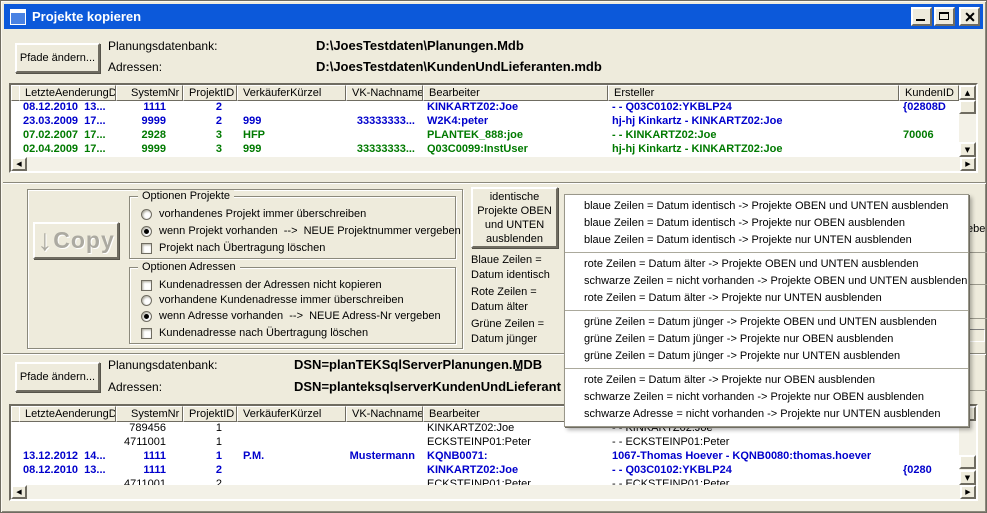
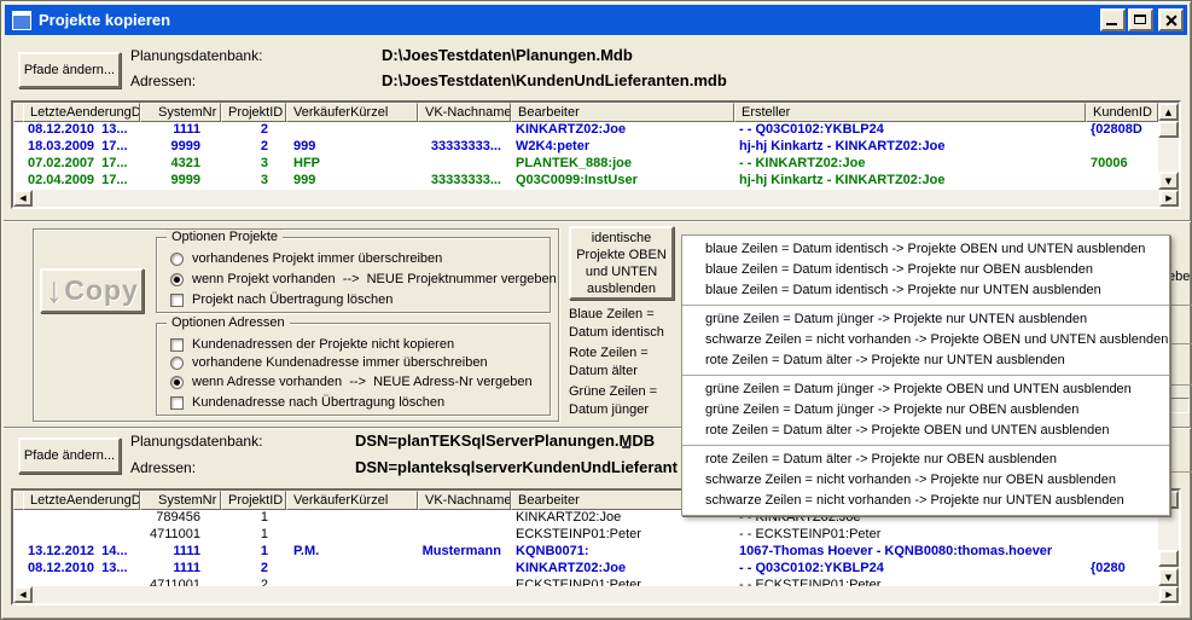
  Projekte kopieren
  Pfade ändern...
  Planungsdatenbank:
  Adressen:
  D:\JoesTestdaten\Planungen.Mdb
  D:\JoesTestdaten\KundenUndLieferanten.mdb
  LetzteAenderungD
  SystemNr
  ProjektID
  VerkäuferKürzel
  VK-Nachname
  Bearbeiter
  Ersteller
  KundenID
  08.12.2010 13...
  1111
  2
  KINKARTZ02:Joe
  - - Q03C0102:YKBLP24
  {02808D
- 23.03.2009 17...
+ 18.03.2009 17...
  9999
  2
  999
  33333333...
  W2K4:peter
  hj-hj Kinkartz - KINKARTZ02:Joe
  07.02.2007 17...
- 2928
+ 4321
  3
  HFP
  PLANTEK_888:joe
  - - KINKARTZ02:Joe
  70006
  02.04.2009 17...
  9999
  3
  999
  33333333...
  Q03C0099:InstUser
  hj-hj Kinkartz - KINKARTZ02:Joe
  ▲
  ▼
  ◀
  ▶
  ↓
  Copy
  Optionen Projekte
  vorhandenes Projekt immer überschreiben
  wenn Projekt vorhanden --> NEUE Projektnummer vergeben
  Projekt nach Übertragung löschen
  Optionen Adressen
- Kundenadressen der Adressen nicht kopieren
+ Kundenadressen der Projekte nicht kopieren
  vorhandene Kundenadresse immer überschreiben
  wenn Adresse vorhanden --> NEUE Adress-Nr vergeben
  Kundenadresse nach Übertragung löschen
  identische
  Projekte OBEN
  und UNTEN
  ausblenden
  Blaue Zeilen =
  Datum identisch
  Rote Zeilen =
  Datum älter
  Grüne Zeilen =
  Datum jünger
  Pfade ändern...
  Planungsdatenbank:
  Adressen:
  DSN=planTEKSqlServerPlanungen.MDB
  DSN=planteksqlserverKundenUndLieferant
  LetzteAenderungD
  SystemNr
  ProjektID
  VerkäuferKürzel
  VK-Nachname
  Bearbeiter
  789456
  1
  KINKARTZ02:Joe
  - - KINKARTZ02:Joe
  4711001
  1
  ECKSTEINP01:Peter
  - - ECKSTEINP01:Peter
  13.12.2012 14...
  1111
  1
  P.M.
  Mustermann
  KQNB0071:
  1067-Thomas Hoever - KQNB0080:thomas.hoever
  08.12.2010 13...
  1111
  2
  KINKARTZ02:Joe
  - - Q03C0102:YKBLP24
  {0280
  4711001
  2
  ECKSTEINP01:Peter
  - - ECKSTEINP01:Peter
  ▼
  ◀
  ▶
  blaue Zeilen = Datum identisch -> Projekte OBEN und UNTEN ausblenden
  blaue Zeilen = Datum identisch -> Projekte nur OBEN ausblenden
  blaue Zeilen = Datum identisch -> Projekte nur UNTEN ausblenden
- rote Zeilen = Datum älter -> Projekte OBEN und UNTEN ausblenden
+ grüne Zeilen = Datum jünger -> Projekte nur UNTEN ausblenden
  schwarze Zeilen = nicht vorhanden -> Projekte OBEN und UNTEN ausblenden
  rote Zeilen = Datum älter -> Projekte nur UNTEN ausblenden
  grüne Zeilen = Datum jünger -> Projekte OBEN und UNTEN ausblenden
  grüne Zeilen = Datum jünger -> Projekte nur OBEN ausblenden
- grüne Zeilen = Datum jünger -> Projekte nur UNTEN ausblenden
+ rote Zeilen = Datum älter -> Projekte OBEN und UNTEN ausblenden
  rote Zeilen = Datum älter -> Projekte nur OBEN ausblenden
  schwarze Zeilen = nicht vorhanden -> Projekte nur OBEN ausblenden
- schwarze Adresse = nicht vorhanden -> Projekte nur UNTEN ausblenden
+ schwarze Zeilen = nicht vorhanden -> Projekte nur UNTEN ausblenden
  ebe
